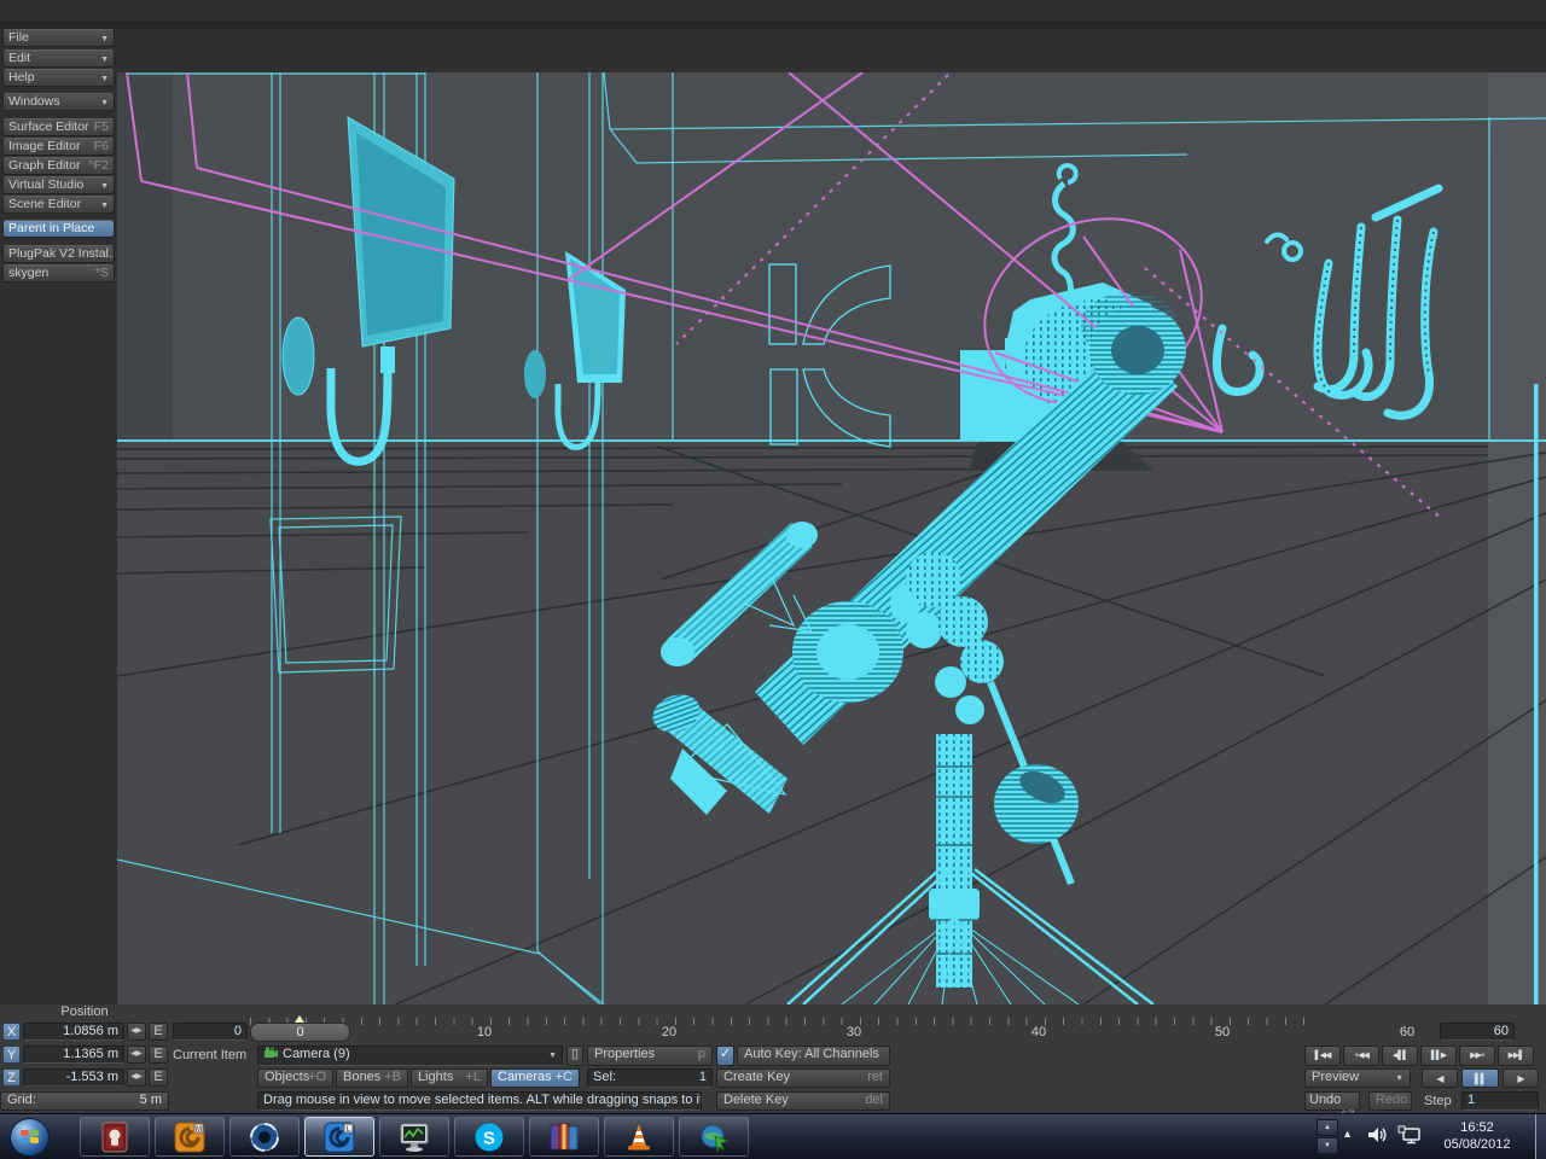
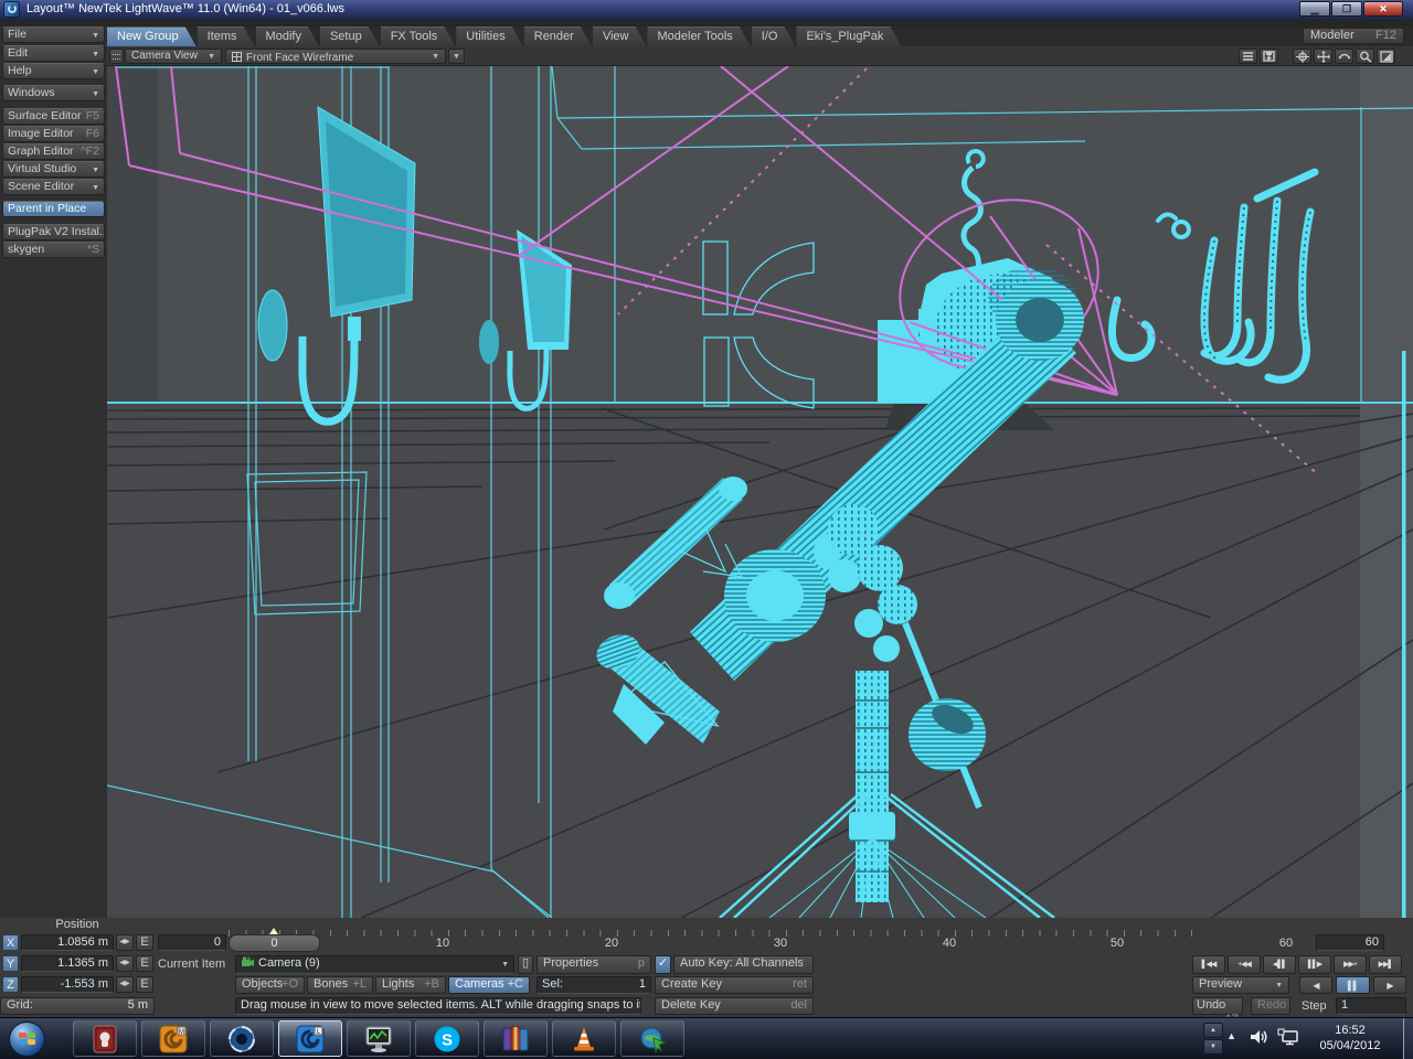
+ Layout™ NewTek LightWave™ 11.0 (Win64) - 01_v066.lws
+ ▁
+ ❐
+ ✕
+ New Group
+ Items
+ Modify
+ Setup
+ FX Tools
+ Utilities
+ Render
+ View
+ Modeler Tools
+ I/O
+ Eki's_PlugPak
+ Modeler
+ F12
+ Camera View
+ Front Face Wireframe
  File
  Edit
  Help
  Windows
  F5
  Surface Editor
  F6
  Image Editor
  ^F2
  Graph Editor
  Virtual Studio
  Scene Editor
  Parent in Place
  PlugPak V2 Instal.
  *S
  skygen
  Position
  X
  1.0856 m
  E
  Y
  1.1365 m
  E
  Z
  -1.553 m
  E
  5 m
  Grid:
  0
  10
  20
  30
  40
  50
  60
  0
  60
  Current Item
  Camera (9)
  ▯
  p
  Properties
  ✓
  Auto Key: All Channels
  +O
  Objects
- +B
+ +L
  Bones
- +L
+ +B
  Lights
  +C
  Cameras
  1
  Sel:
  ret
  Create Key
  Preview
  ◀
  ▌▌
  ▶
  Drag mouse in view to move selected items. ALT while dragging snaps to it
  del
  Delete Key
  Undo
  Redo
  Step
  1
  S
  ▲
  16:52
- 05/08/2012
+ 05/04/2012
